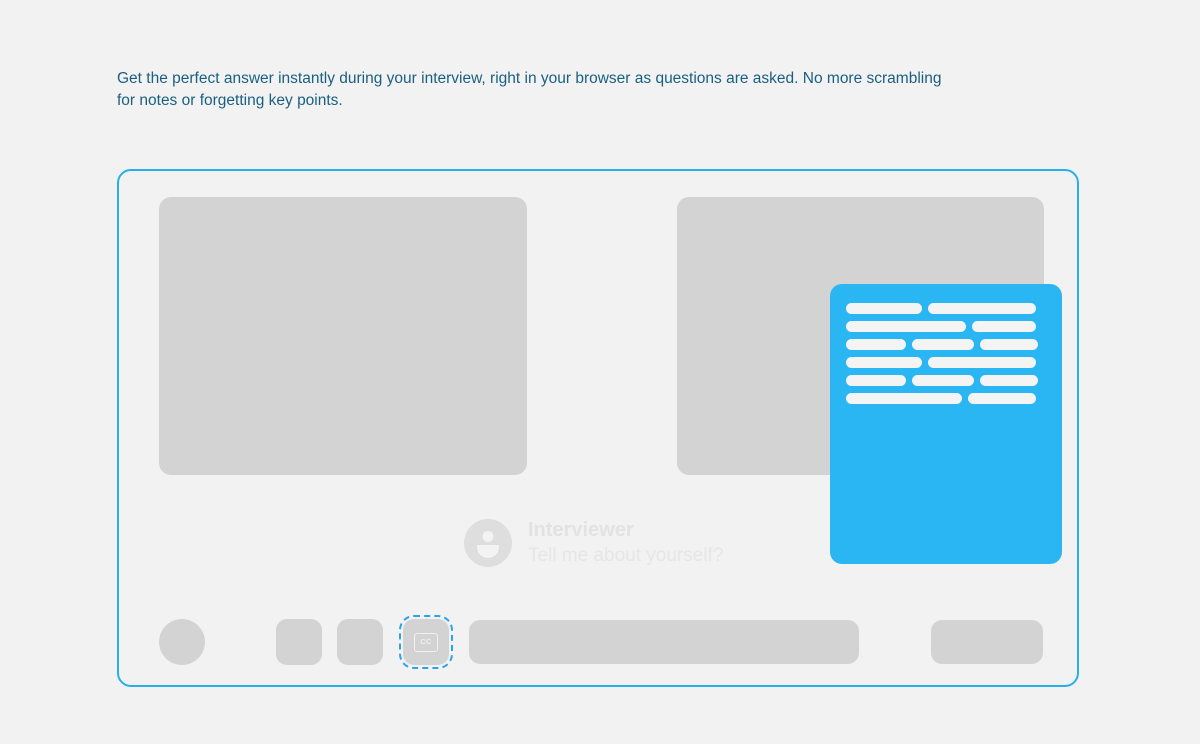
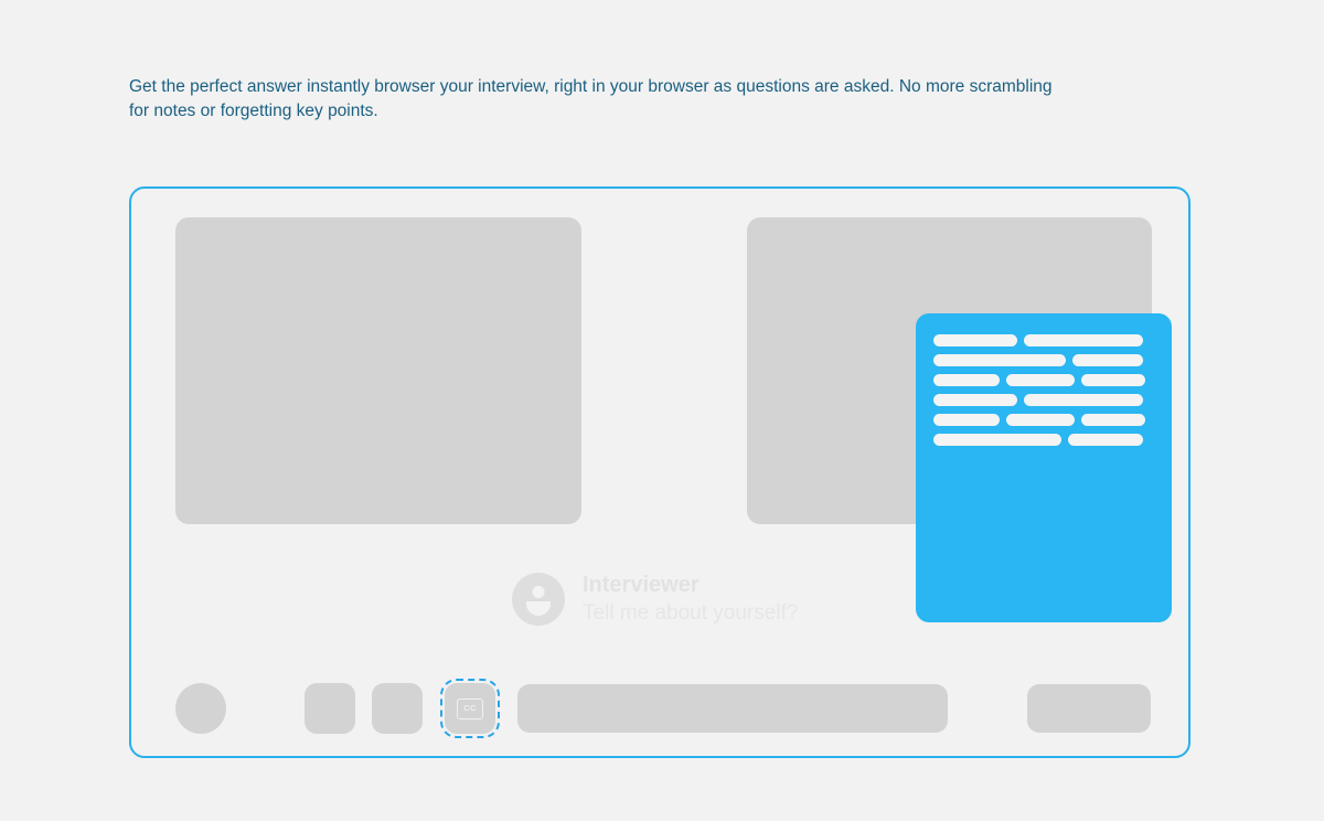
- Get the perfect answer instantly during your interview, right in your browser as questions are asked. No more scrambling for notes or forgetting key points.
+ Get the perfect answer instantly browser your interview, right in your browser as questions are asked. No more scrambling for notes or forgetting key points.
  CC
